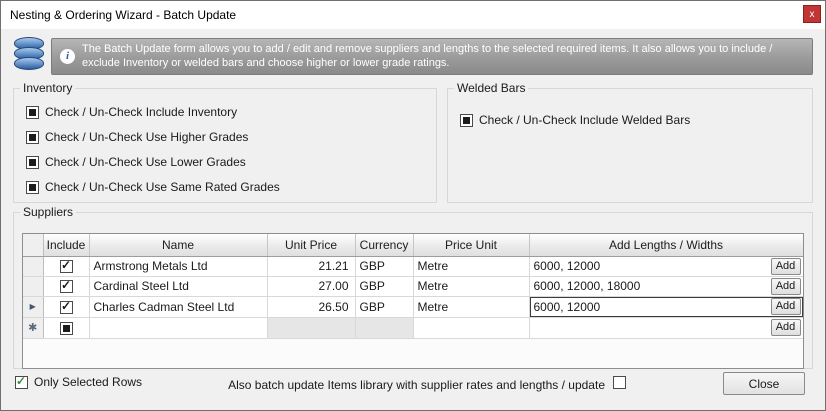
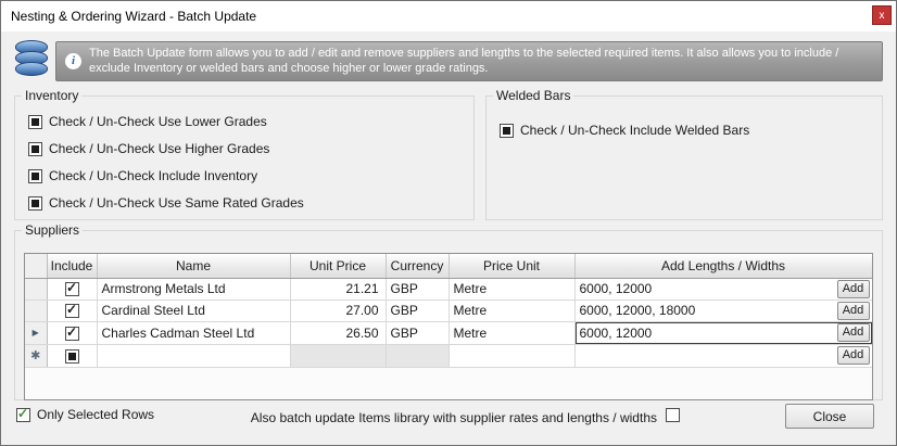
  Nesting & Ordering Wizard - Batch Update
  x
  i
  The Batch Update form allows you to add / edit and remove suppliers and lengths to the selected required items. It also allows you to include / exclude Inventory or welded bars and choose higher or lower grade ratings.
  Inventory
- Check / Un-Check Include Inventory
+ Check / Un-Check Use Lower Grades
  Check / Un-Check Use Higher Grades
- Check / Un-Check Use Lower Grades
+ Check / Un-Check Include Inventory
  Check / Un-Check Use Same Rated Grades
  Welded Bars
  Check / Un-Check Include Welded Bars
  Suppliers
  	Include	Name	Unit Price	Currency	Price Unit	Add Lengths / Widths
  	✓	Armstrong Metals Ltd	21.21	GBP	Metre	6000, 12000 Add
  	✓	Cardinal Steel Ltd	27.00	GBP	Metre	6000, 12000, 18000 Add
  ▶	✓	Charles Cadman Steel Ltd	26.50	GBP	Metre	6000, 12000 Add
  ✱						Add
  ✓
  Only Selected Rows
- Also batch update Items library with supplier rates and lengths / update
+ Also batch update Items library with supplier rates and lengths / widths
  Close
